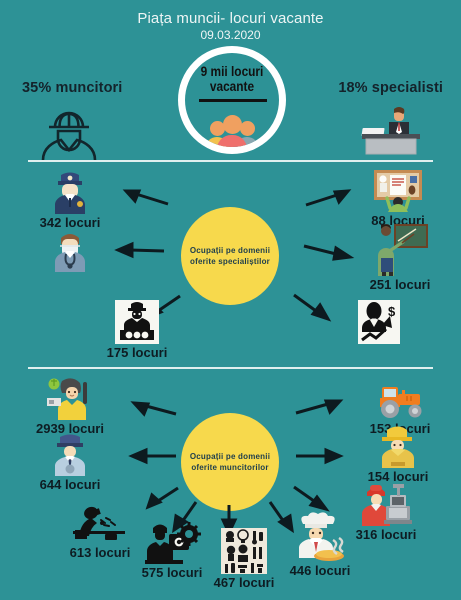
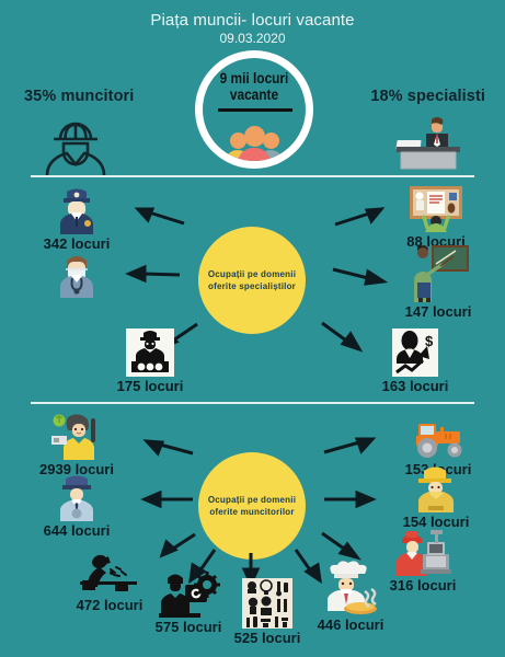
  Piața muncii- locuri vacante
  09.03.2020
  35% muncitori
  18% specialisti
  9 mii locuri
  vacante
  Ocupații pe domenii oferite specialiștilor
  342 locuri
  175 locuri
  88 locuri
- 251 locuri
+ 147 locuri
  $
+ 163 locuri
  Ocupații pe domenii oferite muncitorilor
  2939 locuri
  644 locuri
- 613 locuri
+ 472 locuri
  575 locuri
- 467 locuri
+ 525 locuri
  446 locuri
  153curi
  154 locuri
  316 locuri
